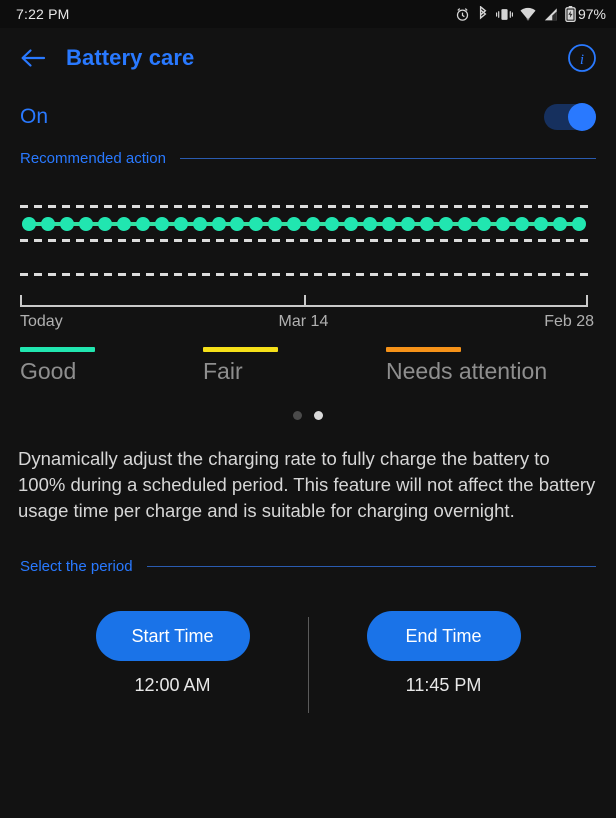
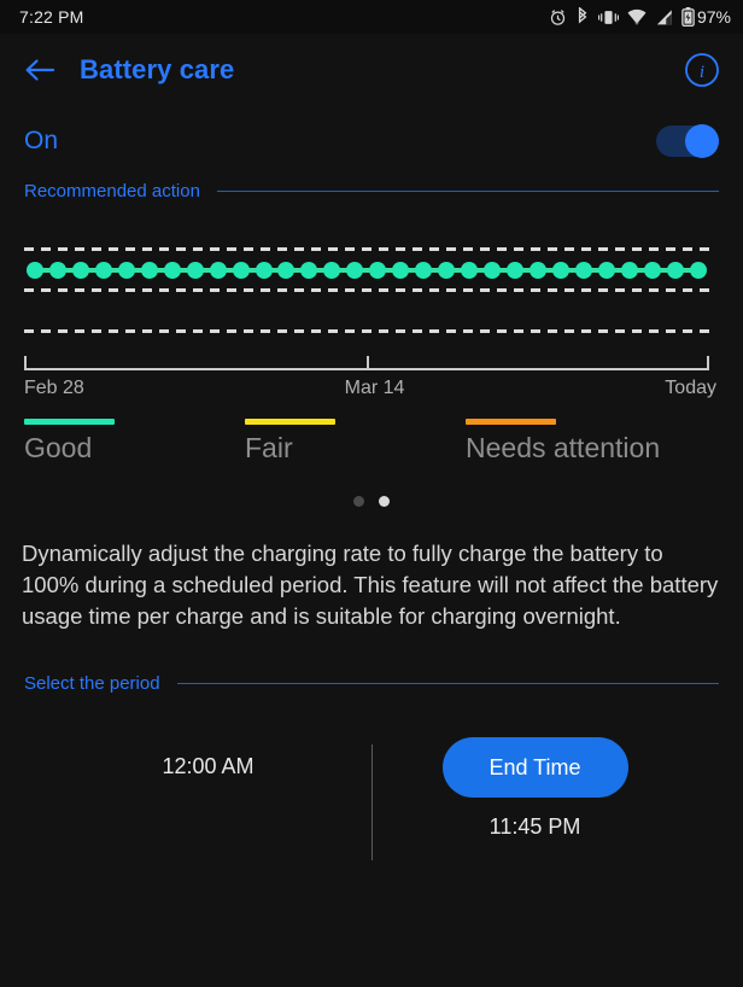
  7:22 PM
  97%
  Battery care
  i
  On
  Recommended action
- Today
+ Feb 28
  Mar 14
- Feb 28
+ Today
  Good
  Fair
  Needs attention
  Dynamically adjust the charging rate to fully charge the battery to 100% during a scheduled period. This feature will not affect the battery usage time per charge and is suitable for charging overnight.
  Select the period
- Start Time
  12:00 AM
  End Time
  11:45 PM
